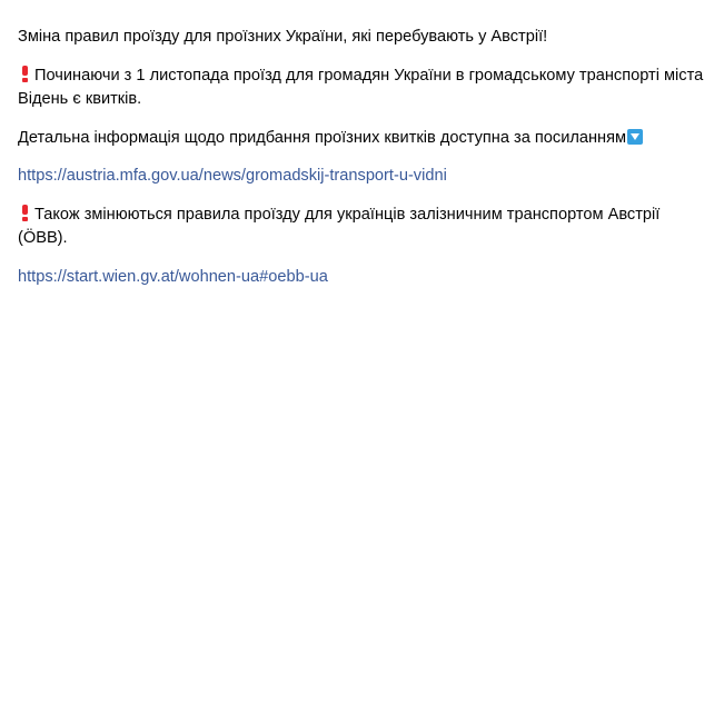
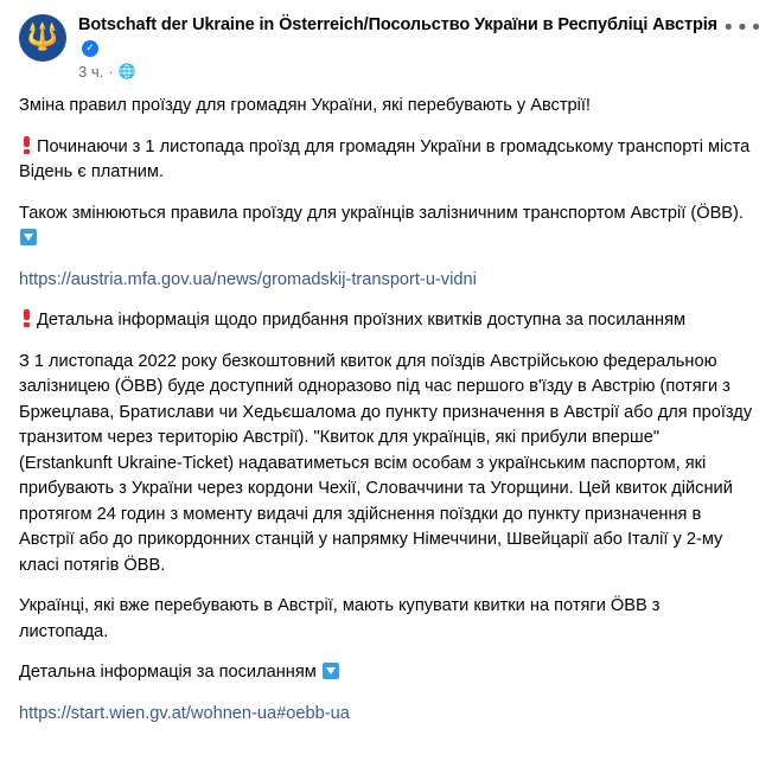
+ 🔱
+ Botschaft der Ukraine in Österreich/Посольство України в Республіці Австрія✓
+ 3 ч.
+ ·
+ 🌐
+ •••
- Зміна правил проїзду для проїзних України, які перебувають у Австрії!
+ Зміна правил проїзду для громадян України, які перебувають у Австрії!
- Починаючи з 1 листопада проїзд для громадян України в громадському транспорті міста Відень є квитків.
+ Починаючи з 1 листопада проїзд для громадян України в громадському транспорті міста Відень є платним.
- Детальна інформація щодо придбання проїзних квитків доступна за посиланням
+ Також змінюються правила проїзду для українців залізничним транспортом Австрії (ÖBB).
  https://austria.mfa.gov.ua/news/gromadskij-transport-u-vidni
- Також змінюються правила проїзду для українців залізничним транспортом Австрії (ÖBB).
+ Детальна інформація щодо придбання проїзних квитків доступна за посиланням
+ З 1 листопада 2022 року безкоштовний квиток для поїздів Австрійською федеральною залізницею (ÖBB) буде доступний одноразово під час першого в'їзду в Австрію (потяги з Бржецлава, Братислави чи Хедьєшалома до пункту призначення в Австрії або для проїзду транзитом через територію Австрії). "Квиток для українців, які прибули вперше" (Erstankunft Ukraine-Ticket) надаватиметься всім особам з українським паспортом, які прибувають з України через кордони Чехії, Словаччини та Угорщини. Цей квиток дійсний протягом 24 годин з моменту видачі для здійснення поїздки до пункту призначення в Австрії або до прикордонних станцій у напрямку Німеччини, Швейцарії або Італії у 2-му класі потягів ÖBB.
+ Українці, які вже перебувають в Австрії, мають купувати квитки на потяги ÖBB з листопада.
+ Детальна інформація за посиланням
  https://start.wien.gv.at/wohnen-ua#oebb-ua
